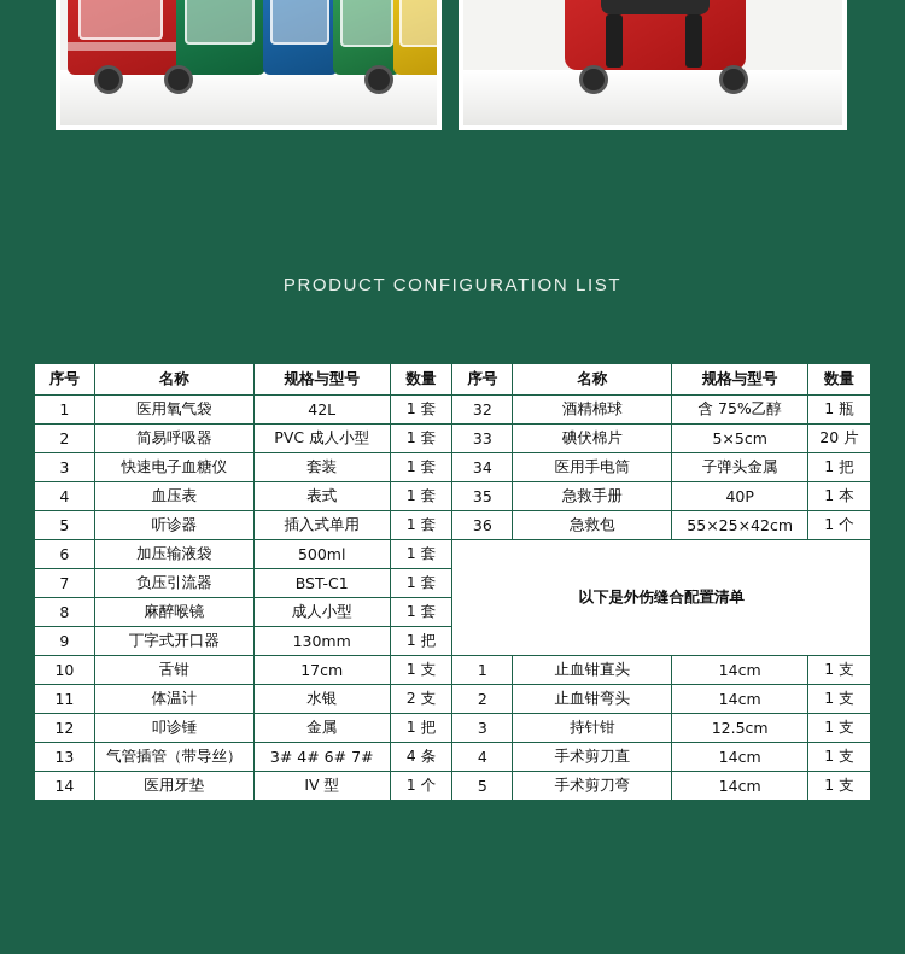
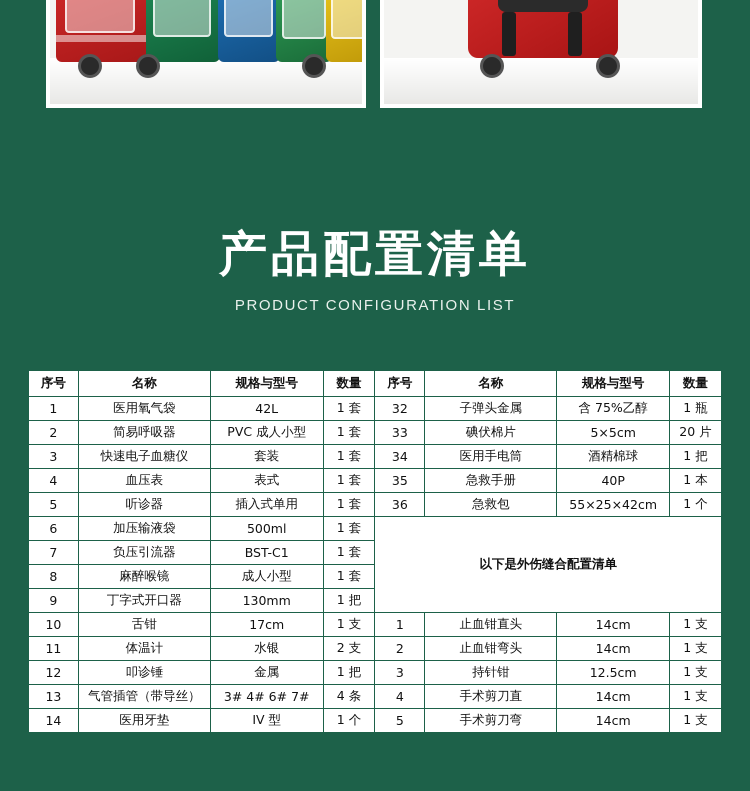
+ 产品配置清单
  PRODUCT CONFIGURATION LIST
  序号	名称	规格与型号	数量	序号	名称	规格与型号	数量
- 1	医用氧气袋	42L	1 套	32	酒精棉球	含 75%乙醇	1 瓶
+ 1	医用氧气袋	42L	1 套	32	子弹头金属	含 75%乙醇	1 瓶
  2	简易呼吸器	PVC 成人小型	1 套	33	碘伏棉片	5×5cm	20 片
- 3	快速电子血糖仪	套装	1 套	34	医用手电筒	子弹头金属	1 把
+ 3	快速电子血糖仪	套装	1 套	34	医用手电筒	酒精棉球	1 把
  4	血压表	表式	1 套	35	急救手册	40P	1 本
  5	听诊器	插入式单用	1 套	36	急救包	55×25×42cm	1 个
  6	加压输液袋	500ml	1 套	以下是外伤缝合配置清单
  7	负压引流器	BST-C1	1 套
  8	麻醉喉镜	成人小型	1 套
  9	丁字式开口器	130mm	1 把
  10	舌钳	17cm	1 支	1	止血钳直头	14cm	1 支
  11	体温计	水银	2 支	2	止血钳弯头	14cm	1 支
  12	叩诊锤	金属	1 把	3	持针钳	12.5cm	1 支
  13	气管插管（带导丝）	3# 4# 6# 7#	4 条	4	手术剪刀直	14cm	1 支
  14	医用牙垫	IV 型	1 个	5	手术剪刀弯	14cm	1 支
